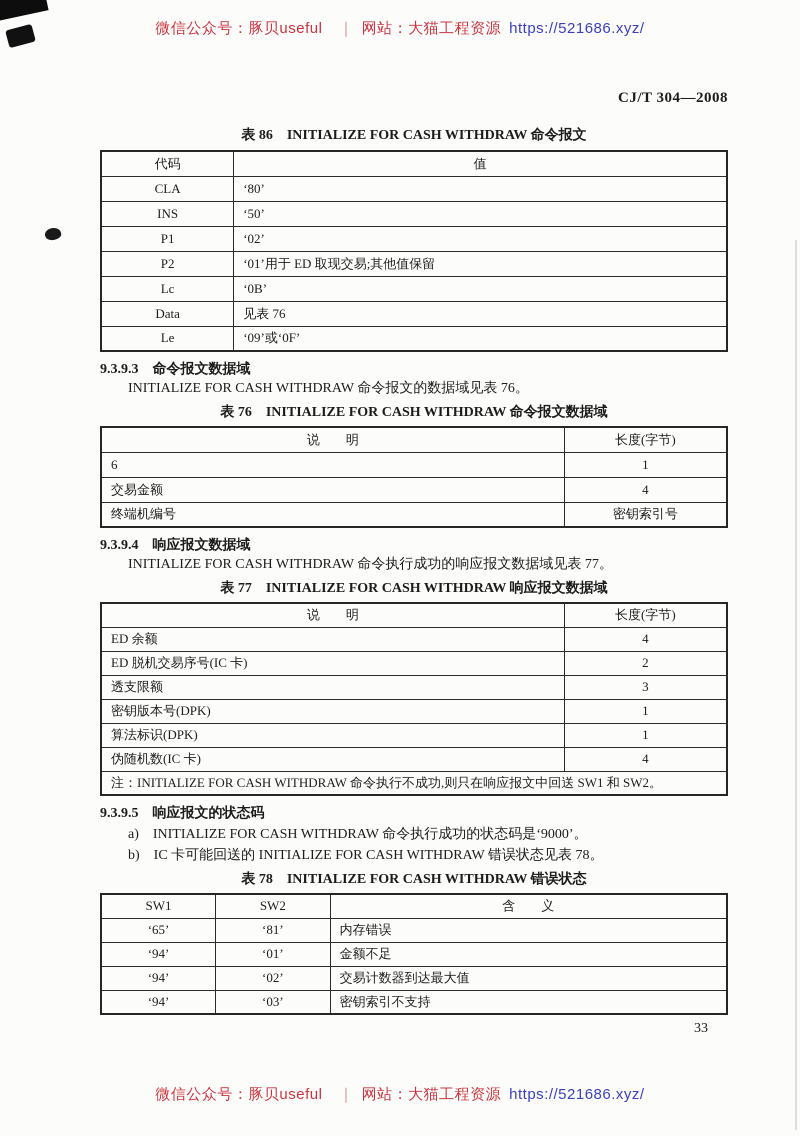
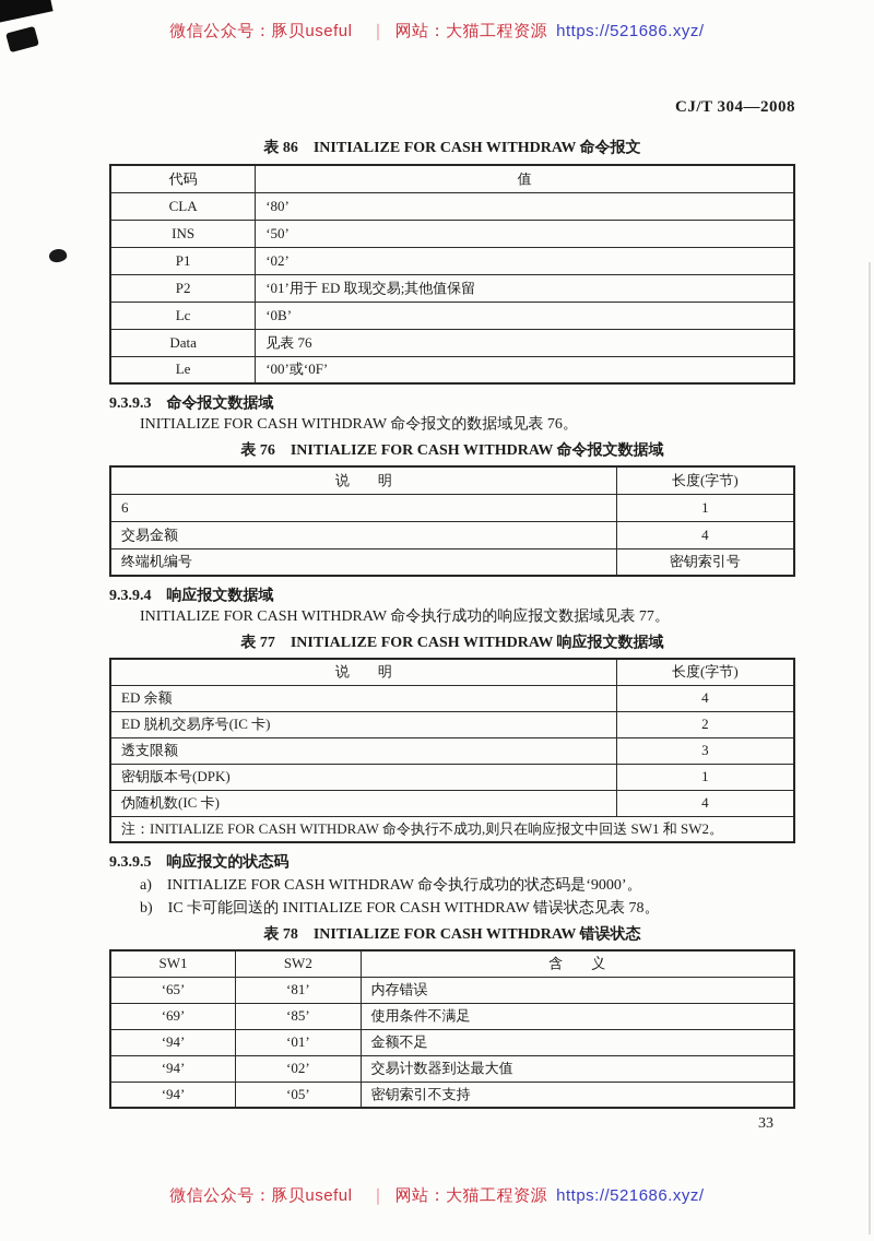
  微信公众号：豚贝useful ｜ 网站：大猫工程资源 https://521686.xyz/
  CJ/T 304—2008
  表 86 INITIALIZE FOR CASH WITHDRAW 命令报文
  代码	值
  CLA	‘80’
  INS	‘50’
  P1	‘02’
  P2	‘01’用于 ED 取现交易;其他值保留
  Lc	‘0B’
  Data	见表 76
- Le	‘09’或‘0F’
+ Le	‘00’或‘0F’
  9.3.9.3 命令报文数据域
  INITIALIZE FOR CASH WITHDRAW 命令报文的数据域见表 76。
  表 76 INITIALIZE FOR CASH WITHDRAW 命令报文数据域
  说 明	长度(字节)
  6	1
  交易金额	4
  终端机编号	密钥索引号
  9.3.9.4 响应报文数据域
  INITIALIZE FOR CASH WITHDRAW 命令执行成功的响应报文数据域见表 77。
  表 77 INITIALIZE FOR CASH WITHDRAW 响应报文数据域
  说 明	长度(字节)
  ED 余额	4
  ED 脱机交易序号(IC 卡)	2
  透支限额	3
  密钥版本号(DPK)	1
- 算法标识(DPK)	1
  伪随机数(IC 卡)	4
  注：INITIALIZE FOR CASH WITHDRAW 命令执行不成功,则只在响应报文中回送 SW1 和 SW2。
  9.3.9.5 响应报文的状态码
  a) INITIALIZE FOR CASH WITHDRAW 命令执行成功的状态码是‘9000’。
  b) IC 卡可能回送的 INITIALIZE FOR CASH WITHDRAW 错误状态见表 78。
  表 78 INITIALIZE FOR CASH WITHDRAW 错误状态
  SW1	SW2	含 义
  ‘65’	‘81’	内存错误
+ ‘69’	‘85’	使用条件不满足
  ‘94’	‘01’	金额不足
  ‘94’	‘02’	交易计数器到达最大值
- ‘94’	‘03’	密钥索引不支持
+ ‘94’	‘05’	密钥索引不支持
  33
  微信公众号：豚贝useful ｜ 网站：大猫工程资源 https://521686.xyz/
